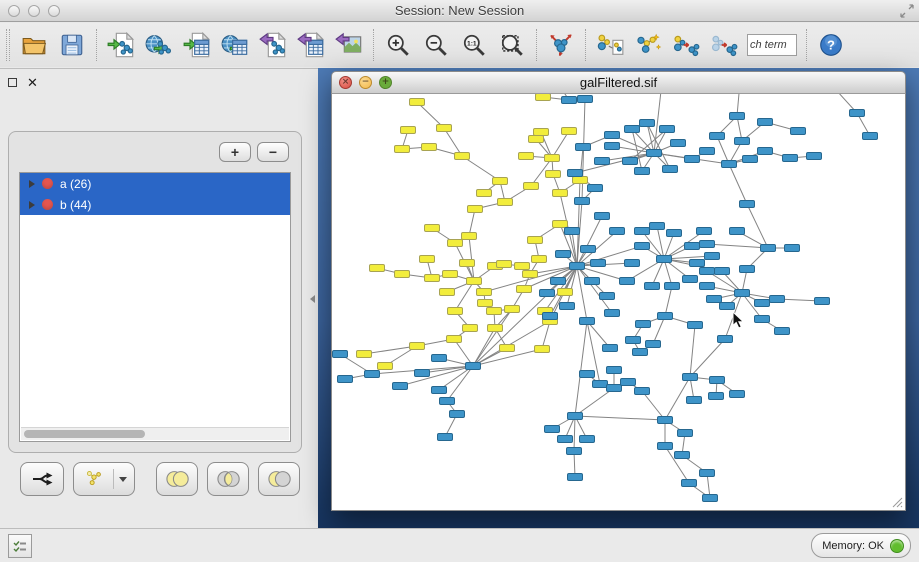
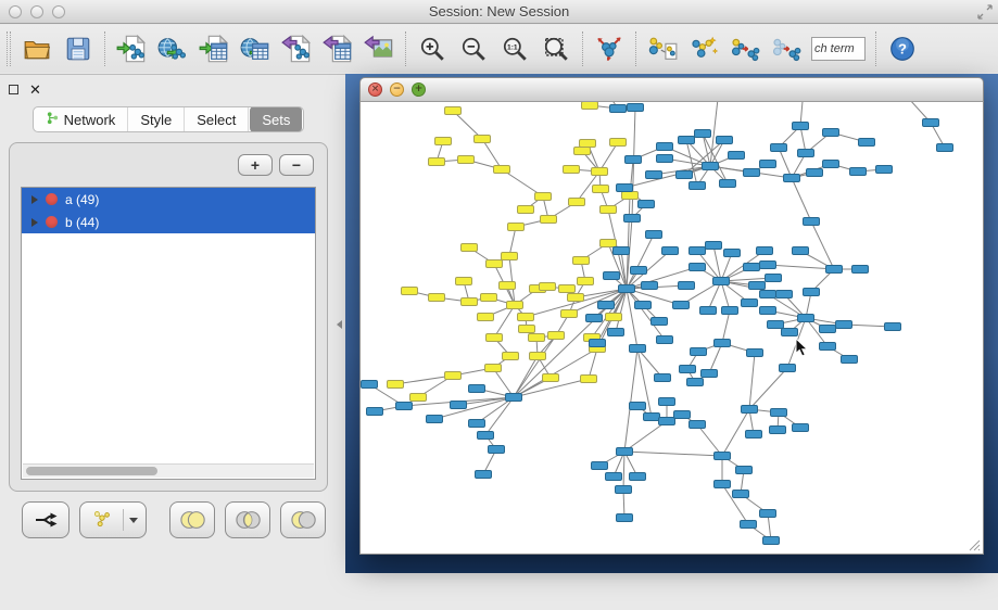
  Session: New Session
  ch term
  ?
  ✕
+ Network
+ Style
+ Select
+ Sets
  +
  −
- a (26)
+ a (49)
  b (44)
  ×
  −
  +
- galFiltered.sif
- Memory: OK
